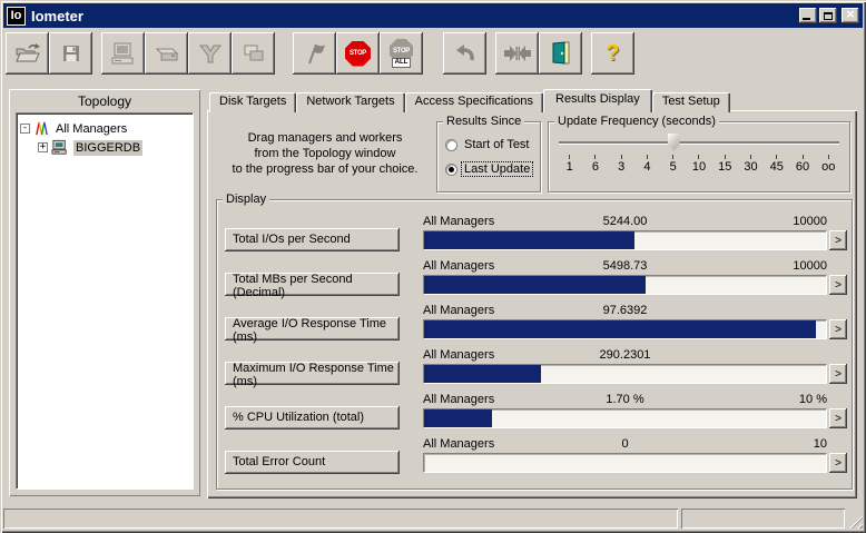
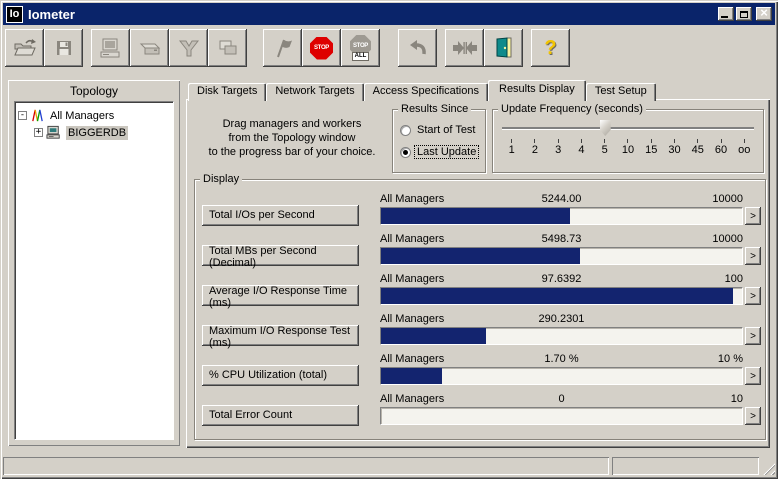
  Io
  Iometer
  ?
  Topology
  -
  All Managers
  +
  BIGGERDB
  Disk Targets
  Network Targets
  Access Specifications
  Results Display
  Test Setup
  Drag managers and workers
  from the Topology window
  to the progress bar of your choice.
  Results Since
  Start of Test
  Last Update
  Update Frequency (seconds)
  1
- 6
+ 2
  3
  4
  5
  10
  15
  30
  45
  60
  oo
  Display
  Total I/Os per Second
  All Managers
  5244.00
  10000
  >
  Total MBs per Second (Decimal)
  All Managers
  5498.73
  10000
  >
  Average I/O Response Time (ms)
  All Managers
  97.6392
+ 100
  >
- Maximum I/O Response Time (ms)
+ Maximum I/O Response Test (ms)
  All Managers
  290.2301
  >
  % CPU Utilization (total)
  All Managers
  1.70 %
  10 %
  >
  Total Error Count
  All Managers
  0
  10
  >
